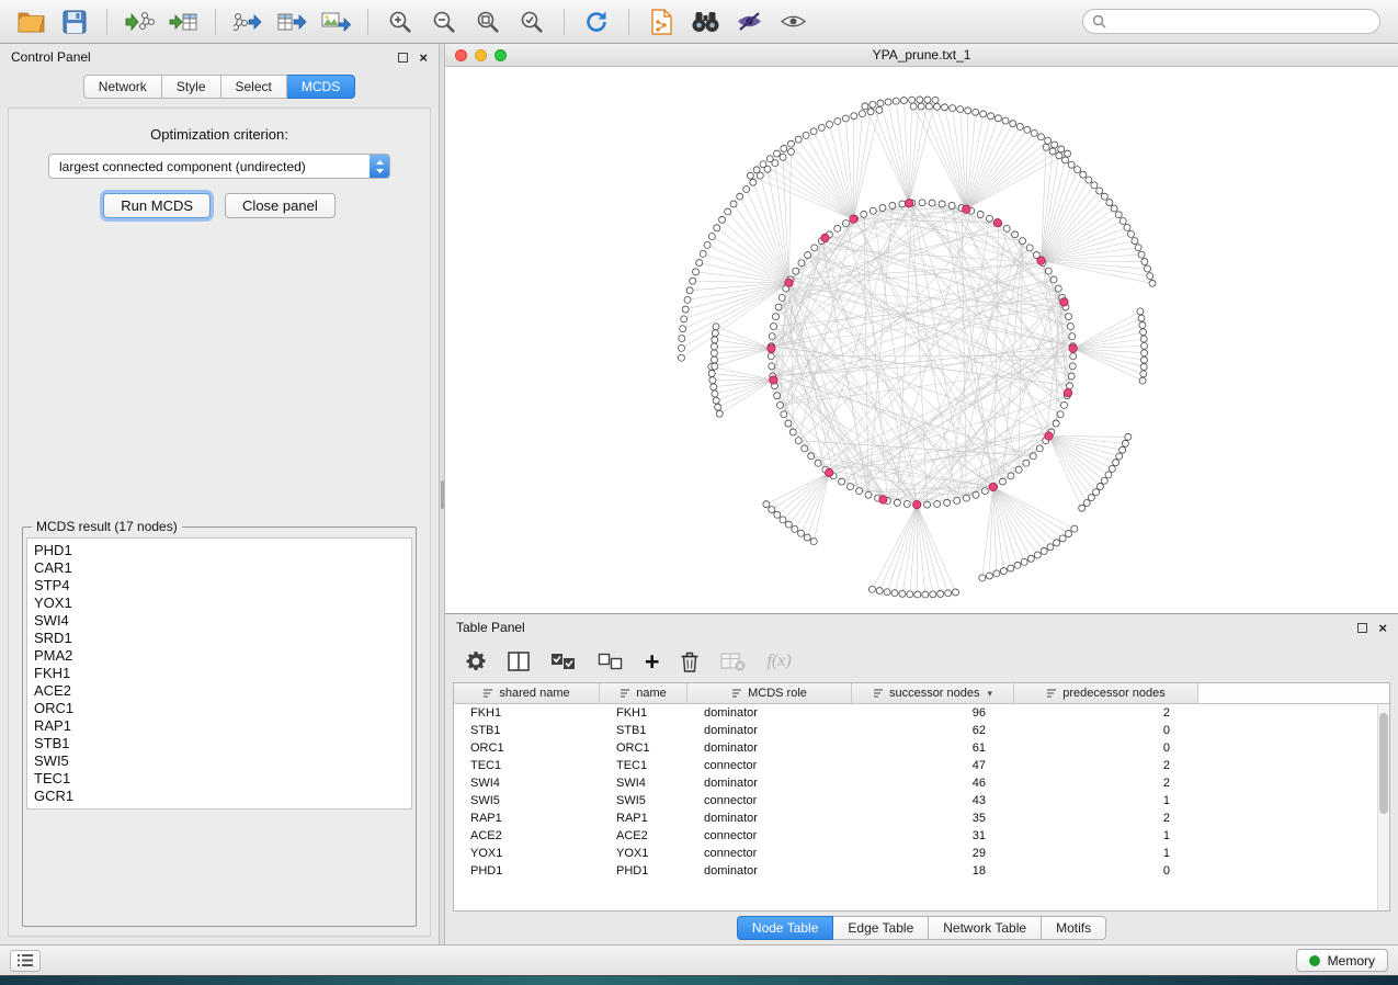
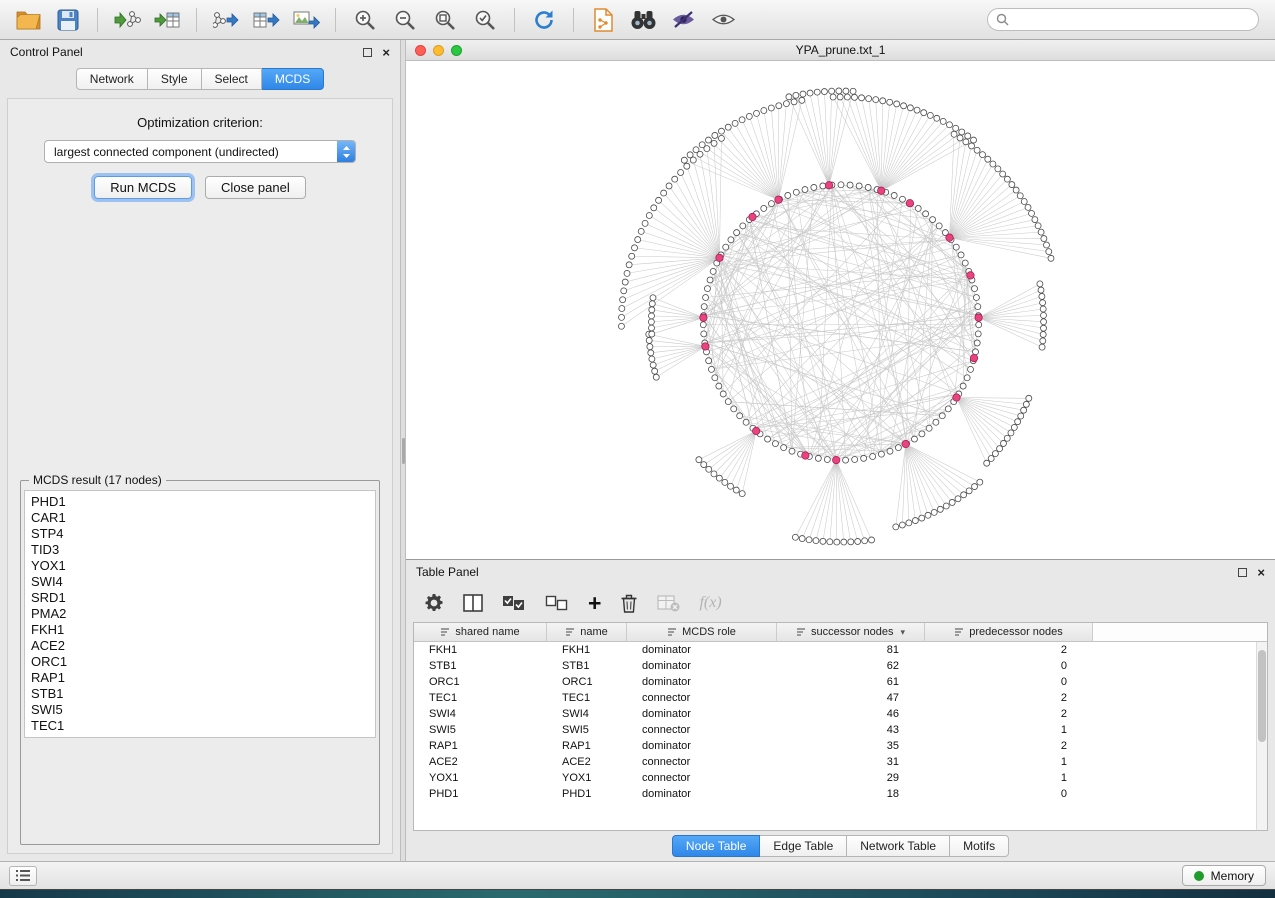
  Control Panel
  ×
  Network
  Style
  Select
  MCDS
  Optimization criterion:
  largest connected component (undirected)
  Run MCDS
  Close panel
  MCDS result (17 nodes)
  PHD1
  CAR1
  STP4
+ TID3
  YOX1
  SWI4
  SRD1
  PMA2
  FKH1
  ACE2
  ORC1
  RAP1
  STB1
  SWI5
  TEC1
- GCR1
  YPA_prune.txt_1
  Table Panel
  ×
  +
  f(x)
  shared name
  name
  MCDS role
  successor nodes
  ▾
  predecessor nodes
  FKH1
  FKH1
  dominator
- 96
+ 81
  2
  STB1
  STB1
  dominator
  62
  0
  ORC1
  ORC1
  dominator
  61
  0
  TEC1
  TEC1
  connector
  47
  2
  SWI4
  SWI4
  dominator
  46
  2
  SWI5
  SWI5
  connector
  43
  1
  RAP1
  RAP1
  dominator
  35
  2
  ACE2
  ACE2
  connector
  31
  1
  YOX1
  YOX1
  connector
  29
  1
  PHD1
  PHD1
  dominator
  18
  0
  Node Table
  Edge Table
  Network Table
  Motifs
  Memory
